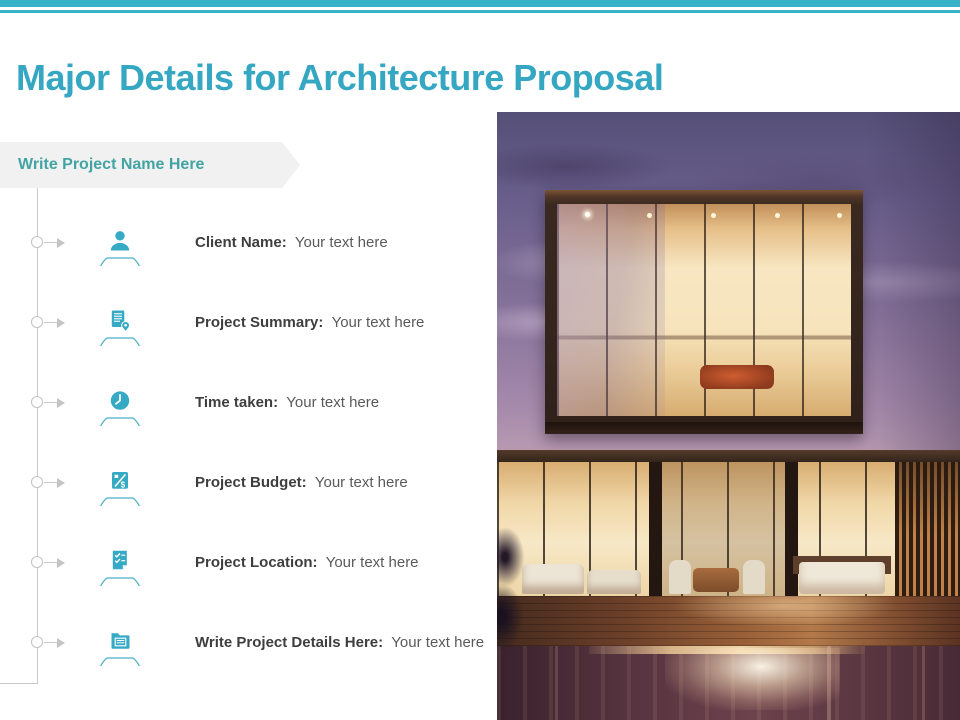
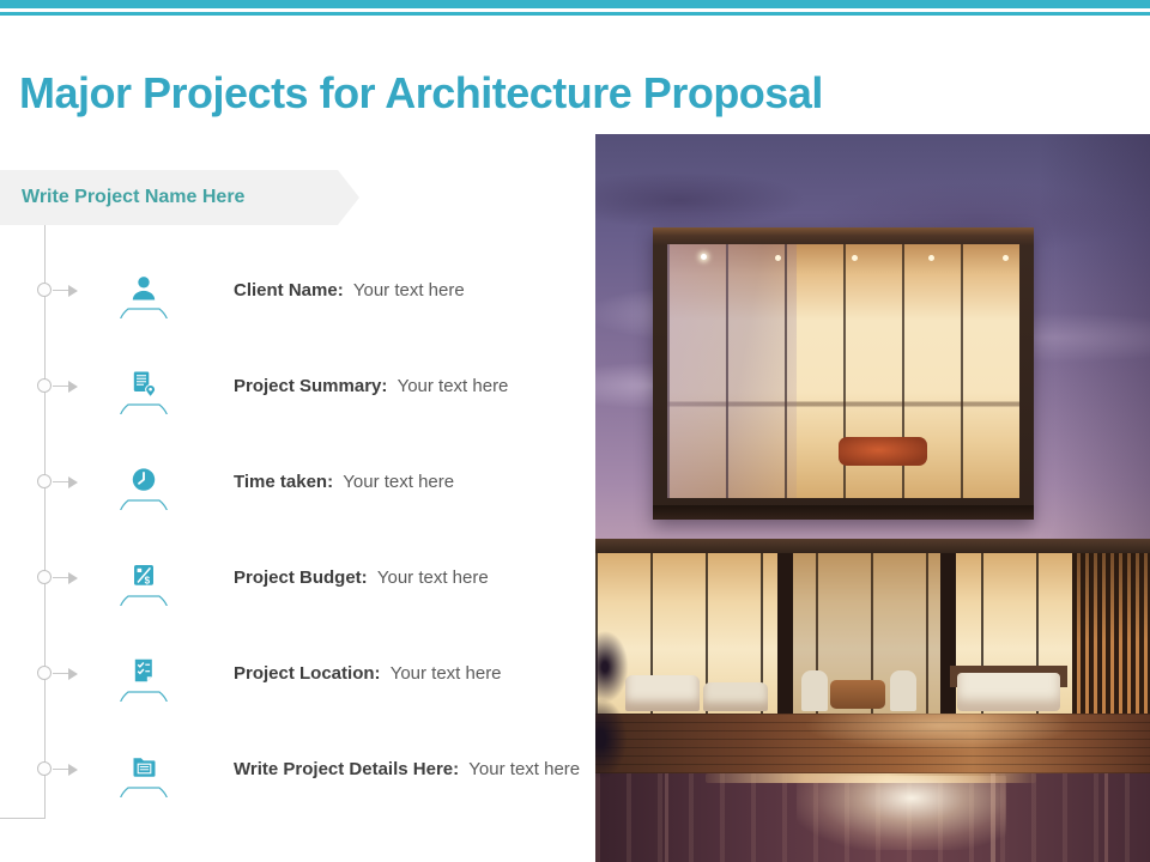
- Major Details for Architecture Proposal
+ Major Projects for Architecture Proposal
  Write Project Name Here
  Client Name: Your text here
  Project Summary: Your text here
  Time taken: Your text here
  $
  Project Budget: Your text here
  Project Location: Your text here
  Write Project Details Here: Your text here
